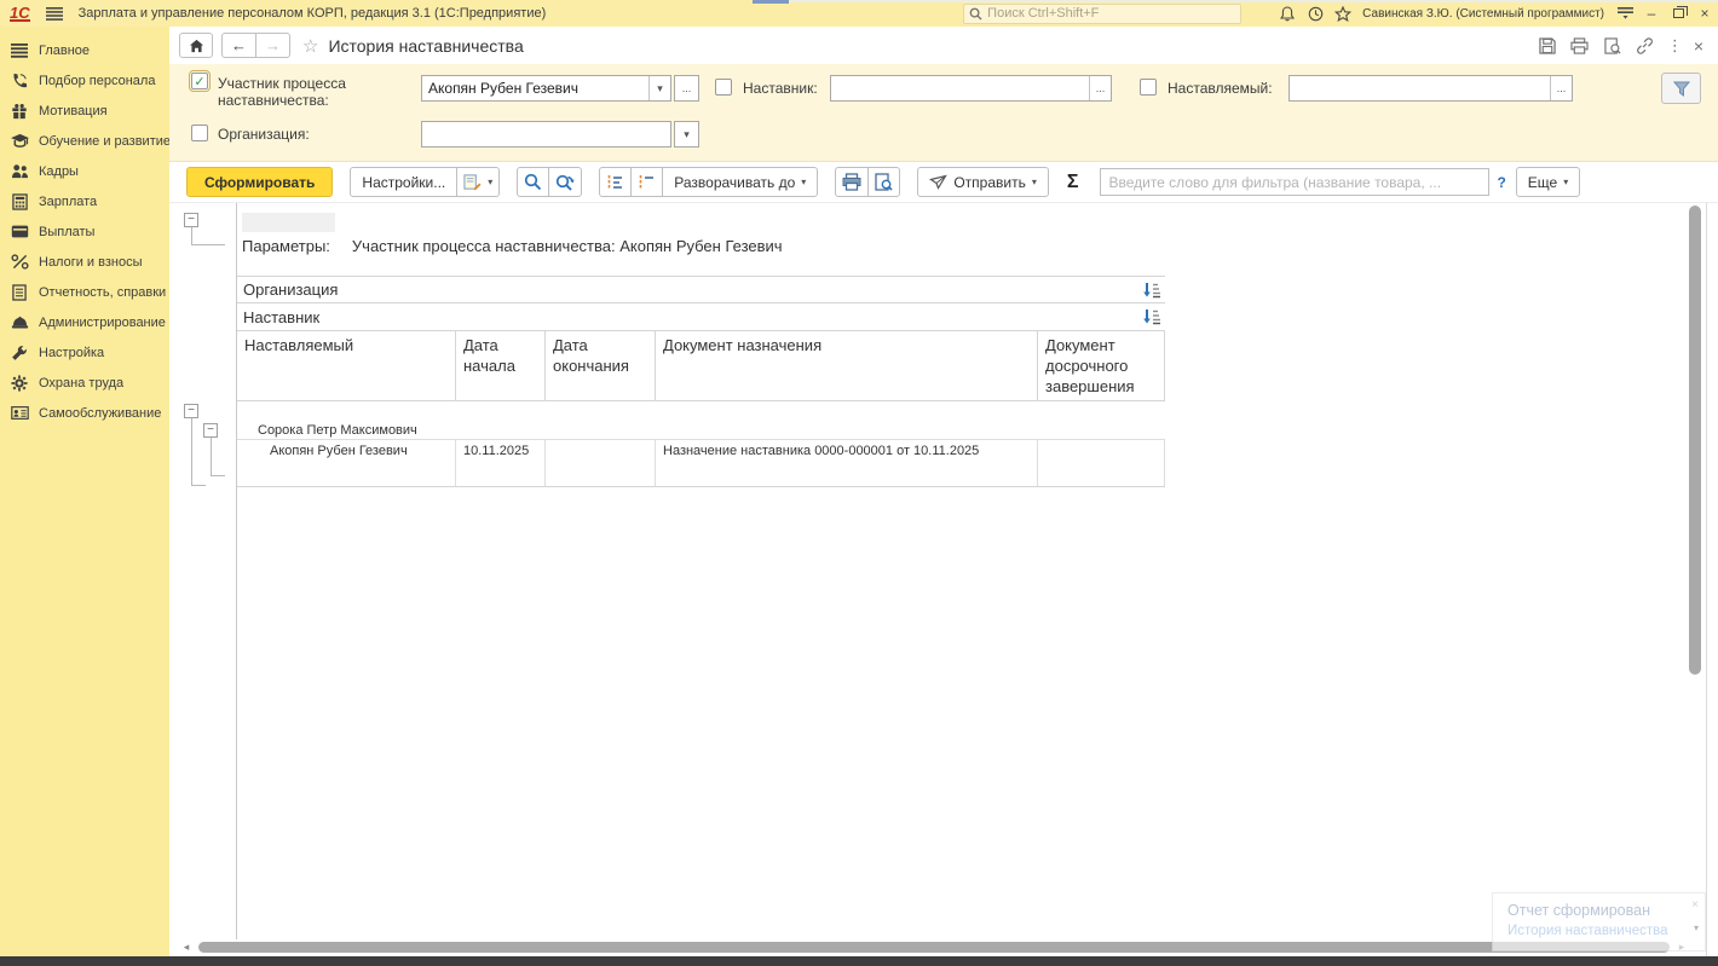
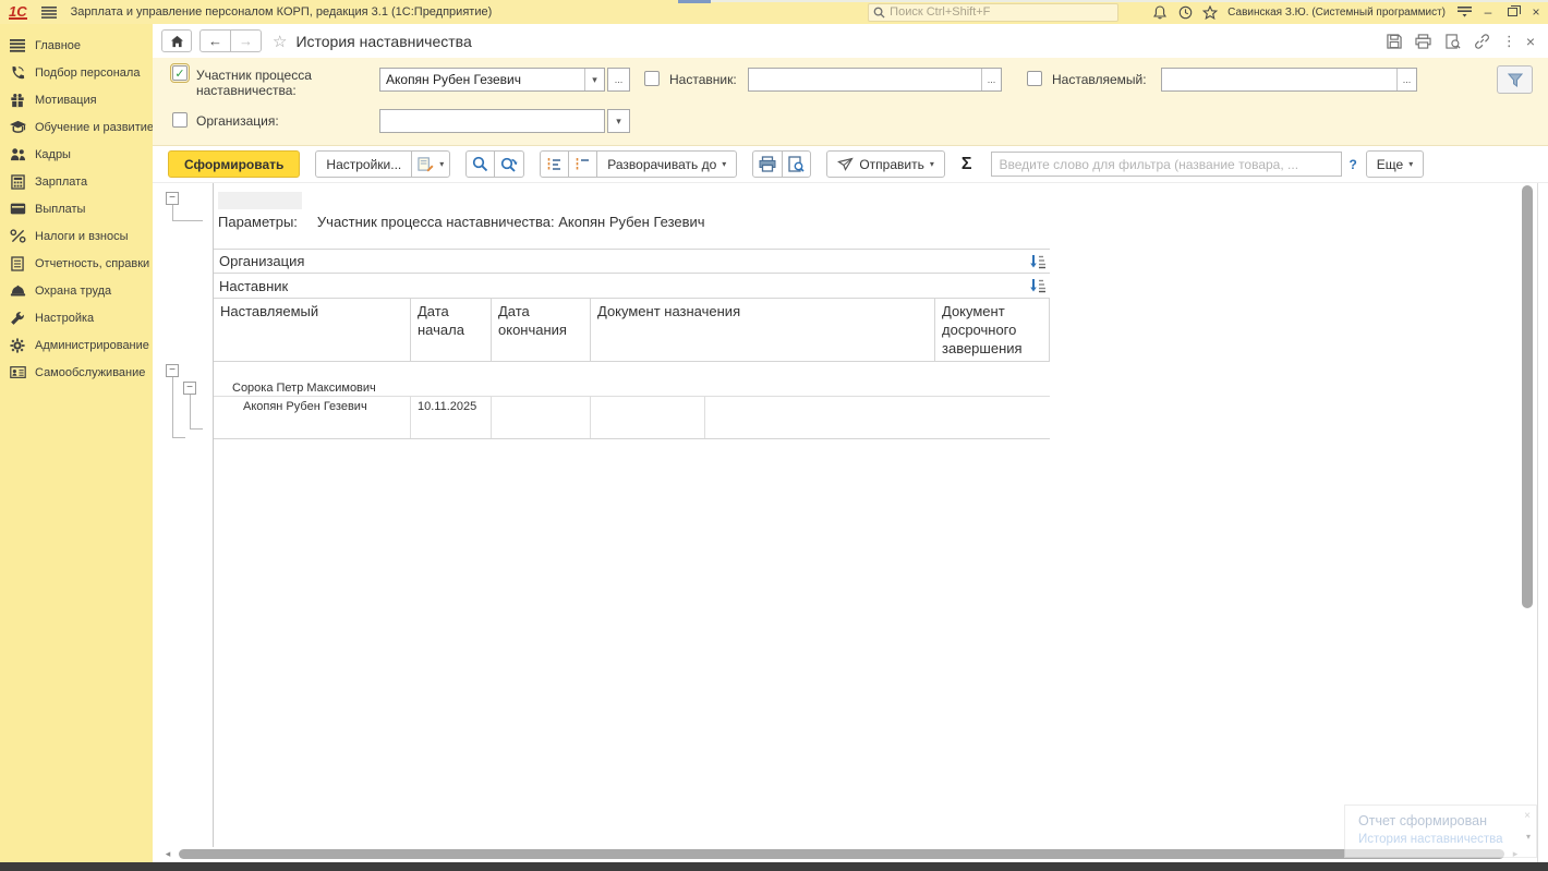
  1С
  Зарплата и управление персоналом КОРП, редакция 3.1 (1С:Предприятие)
  Поиск Ctrl+Shift+F
  Савинская З.Ю. (Системный программист)
  –
  ×
  Главное
  Подбор персонала
  Мотивация
  Обучение и развитие
  Кадры
  Зарплата
  Выплаты
  Налоги и взносы
  Отчетность, справки
- Администрирование
+ Охрана труда
  Настройка
- Охрана труда
+ Администрирование
  Самообслуживание
  ←
  →
  ☆
  История наставничества
  ⋮
  ×
  ✓
  Участник процесса наставничества:
  Акопян Рубен Гезевич
  ▾
  ...
  Наставник:
  ...
  Наставляемый:
  ...
  Организация:
  ▾
  Сформировать
  Настройки...
  ▾
  Разворачивать до
  ▾
  Отправить
  ▾
  Σ
  Введите слово для фильтра (название товара, ...
  ?
  Еще
  ▾
  −
  −
  −
  Параметры:
  Участник процесса наставничества: Акопян Рубен Гезевич
  Организация
  Наставник
  Наставляемый
  Дата начала
  Дата окончания
  Документ назначения
  Документ досрочного завершения
  Сорока Петр Максимович
  Акопян Рубен Гезевич
  10.11.2025
- Назначение наставника 0000-000001 от 10.11.2025
  ◂
  ▸
  Отчет сформирован
  История наставничества
  ×
  ▾
